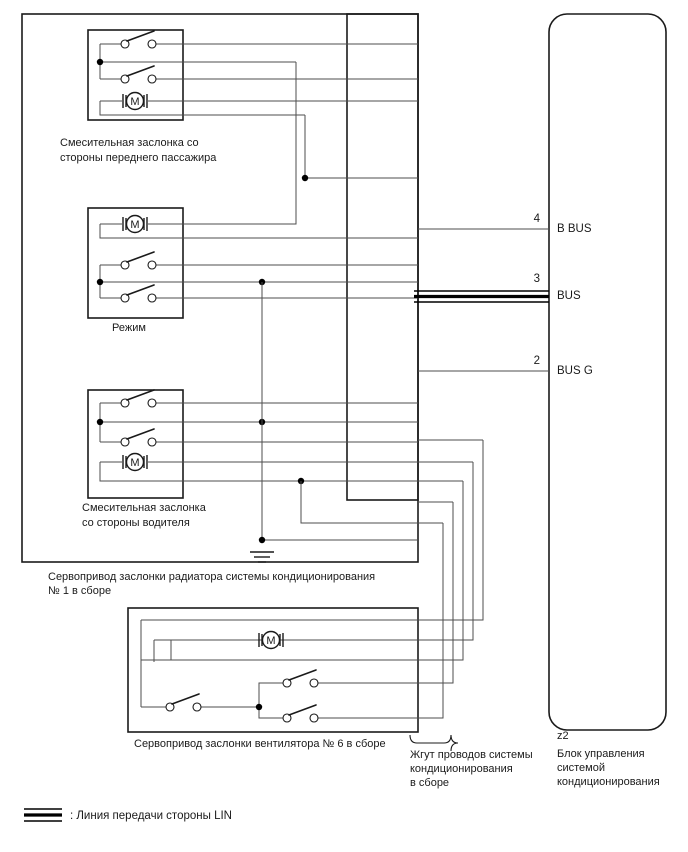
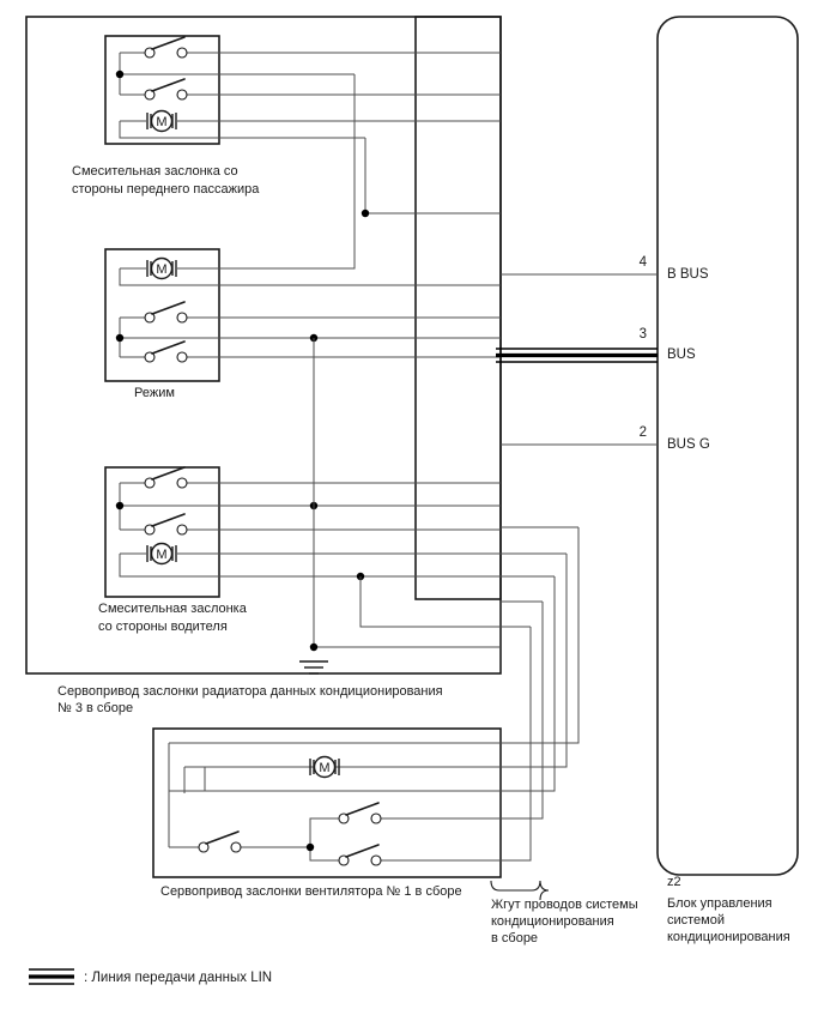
  M
  Смесительная заслонка со
  стороны переднего пассажира
  M
  Режим
  M
  Смесительная заслонка
  со стороны водителя
- Сервопривод заслонки радиатора системы кондиционирования
+ Сервопривод заслонки радиатора данных кондиционирования
- № 1 в сборе
+ № 3 в сборе
  4
  B BUS
  3
  BUS
  2
  BUS G
  M
- Сервопривод заслонки вентилятора № 6 в сборе
+ Сервопривод заслонки вентилятора № 1 в сборе
  Жгут проводов системы
  кондиционирования
  в сборе
  z2
  Блок управления
  системой
  кондиционирования
- : Линия передачи стороны LIN
+ : Линия передачи данных LIN
